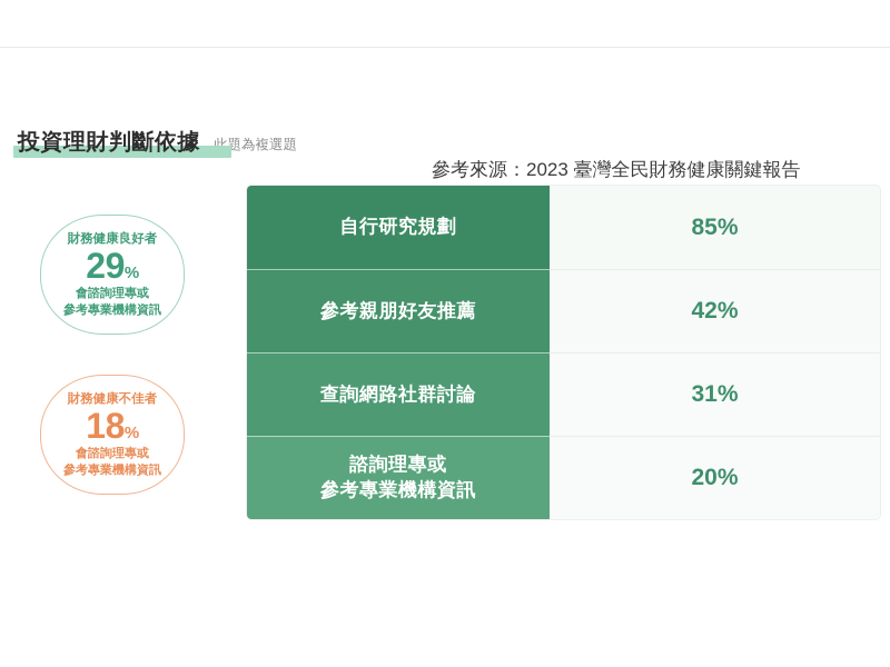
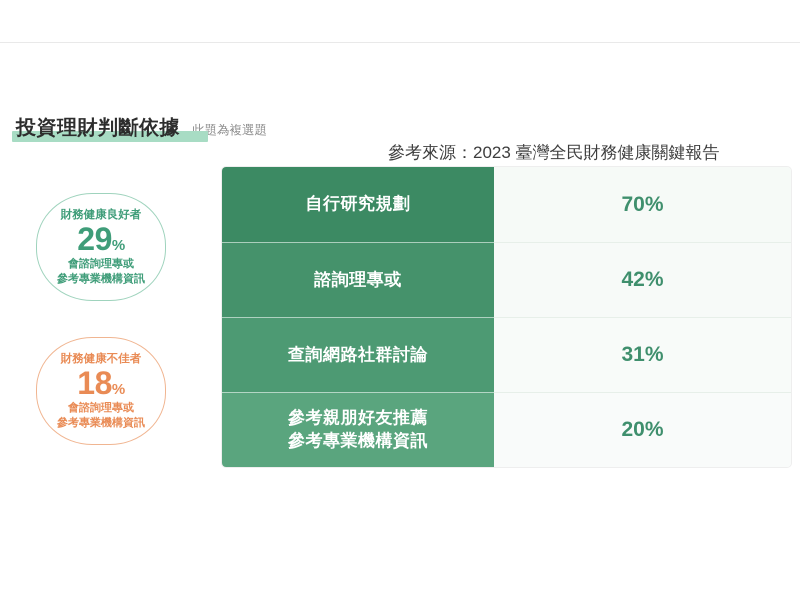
  投資理財判斷依據
  此題為複選題
  參考來源：2023 臺灣全民財務健康關鍵報告
  財務健康良好者
  29%
  會諮詢理專或
  參考專業機構資訊
  財務健康不佳者
  18%
  會諮詢理專或
  參考專業機構資訊
  自行研究規劃
- 85%
+ 70%
- 參考親朋好友推薦
+ 諮詢理專或
  42%
  查詢網路社群討論
  31%
- 諮詢理專或
+ 參考親朋好友推薦
  參考專業機構資訊
  20%
